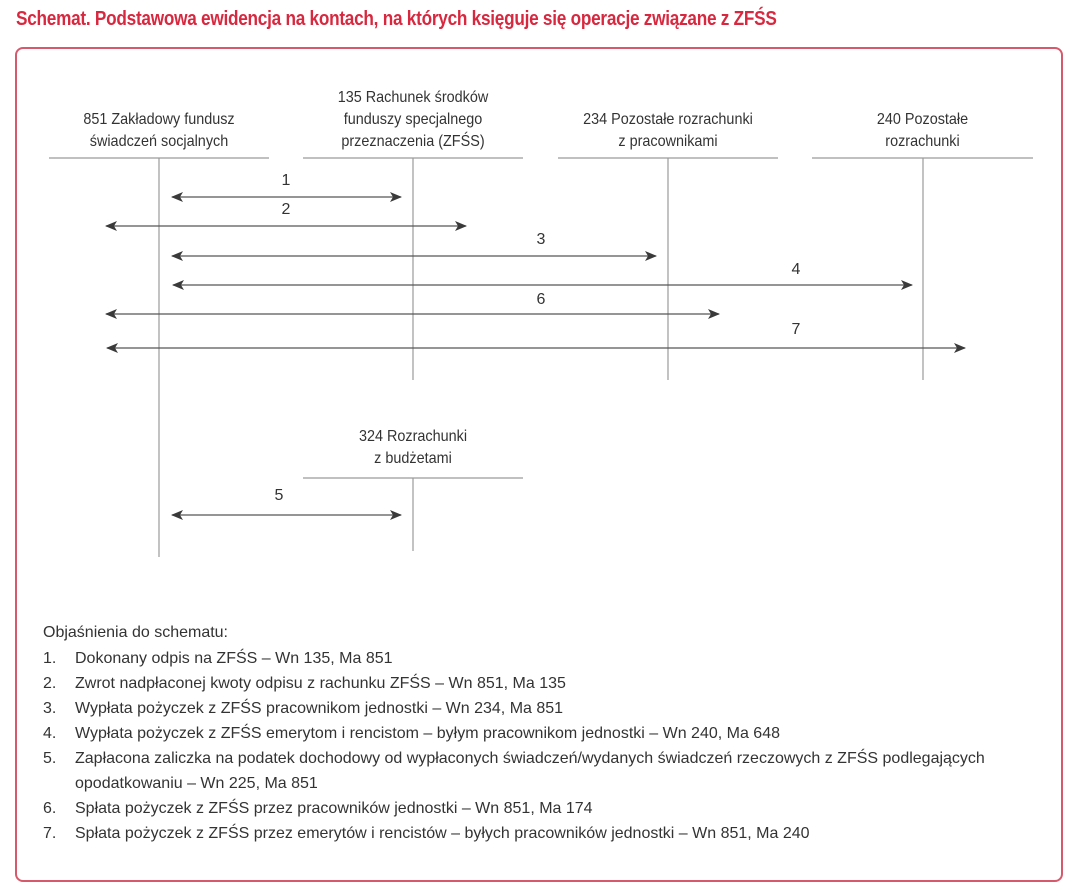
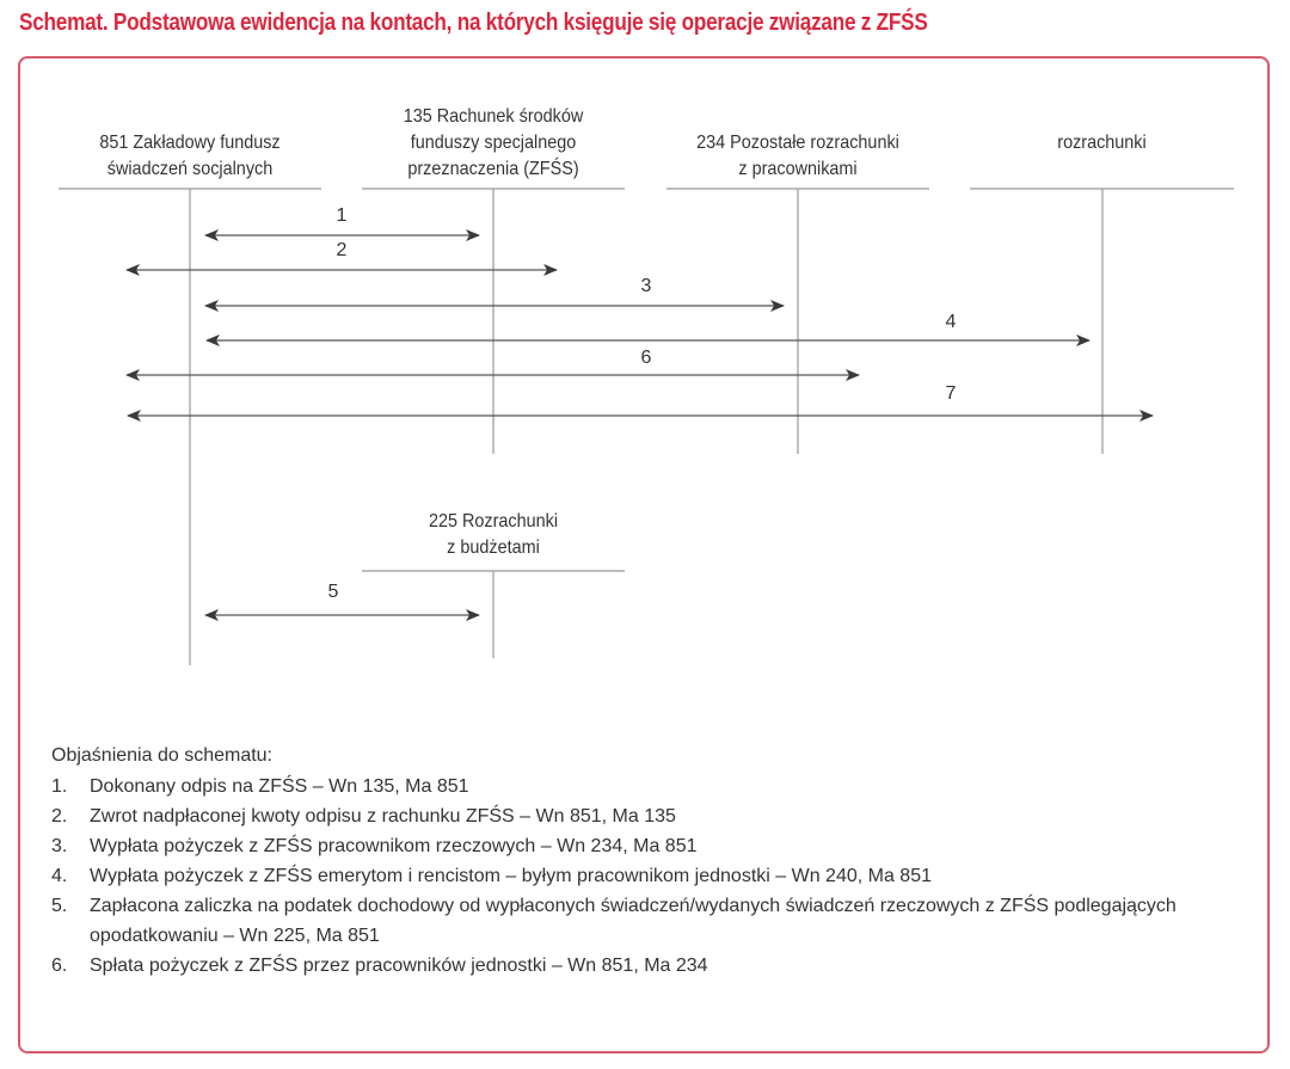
  Schemat. Podstawowa ewidencja na kontach, na których księguje się operacje związane z ZFŚS
  851 Zakładowy fundusz
  świadczeń socjalnych
  135 Rachunek środków
  funduszy specjalnego
  przeznaczenia (ZFŚS)
  234 Pozostałe rozrachunki
  z pracownikami
- 240 Pozostałe
  rozrachunki
- 324 Rozrachunki
+ 225 Rozrachunki
  z budżetami
  1
  2
  3
  4
  6
  7
  5
  Objaśnienia do schematu:
  1.
  Dokonany odpis na ZFŚS – Wn 135, Ma 851
  2.
  Zwrot nadpłaconej kwoty odpisu z rachunku ZFŚS – Wn 851, Ma 135
  3.
- Wypłata pożyczek z ZFŚS pracownikom jednostki – Wn 234, Ma 851
+ Wypłata pożyczek z ZFŚS pracownikom rzeczowych – Wn 234, Ma 851
  4.
- Wypłata pożyczek z ZFŚS emerytom i rencistom – byłym pracownikom jednostki – Wn 240, Ma 648
+ Wypłata pożyczek z ZFŚS emerytom i rencistom – byłym pracownikom jednostki – Wn 240, Ma 851
  5.
  Zapłacona zaliczka na podatek dochodowy od wypłaconych świadczeń/wydanych świadczeń rzeczowych z ZFŚS podlegających opodatkowaniu – Wn 225, Ma 851
  6.
- Spłata pożyczek z ZFŚS przez pracowników jednostki – Wn 851, Ma 174
+ Spłata pożyczek z ZFŚS przez pracowników jednostki – Wn 851, Ma 234
- 7.
- Spłata pożyczek z ZFŚS przez emerytów i rencistów – byłych pracowników jednostki – Wn 851, Ma 240
